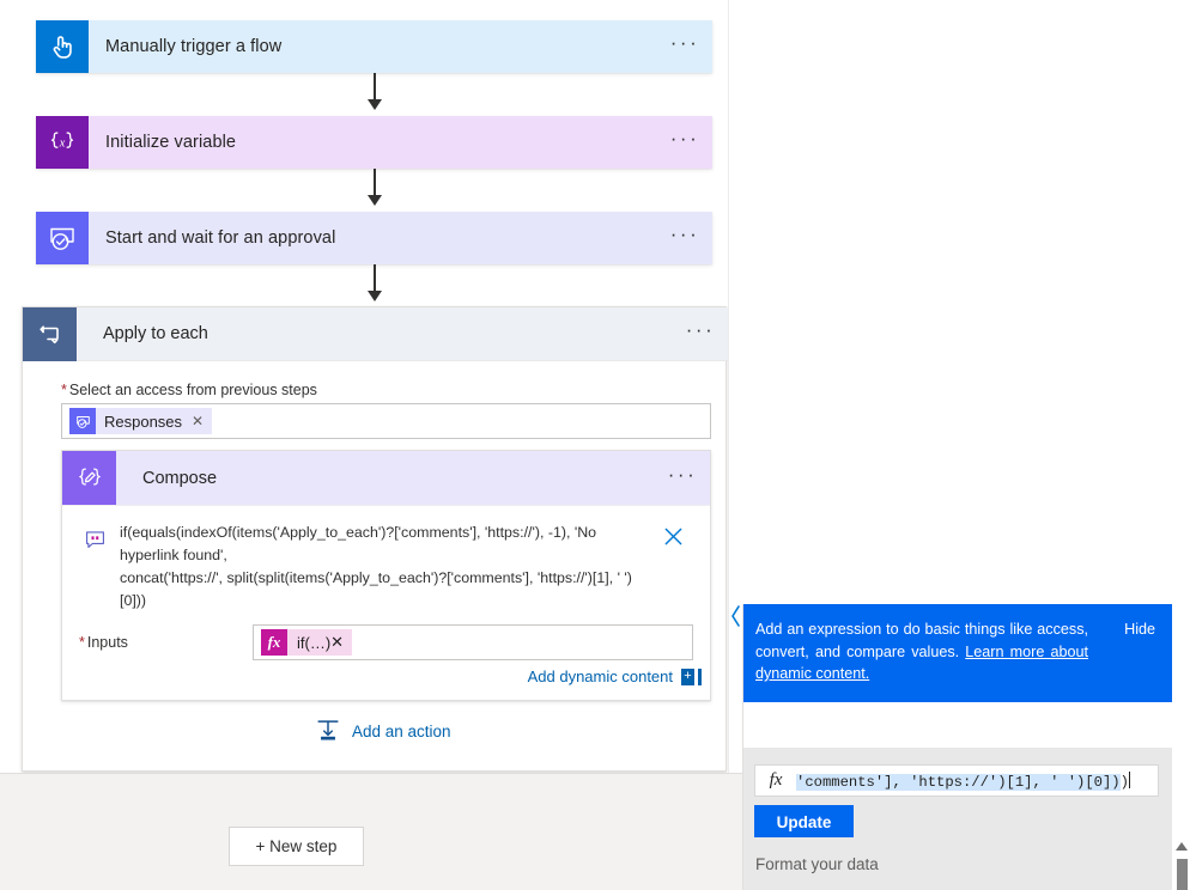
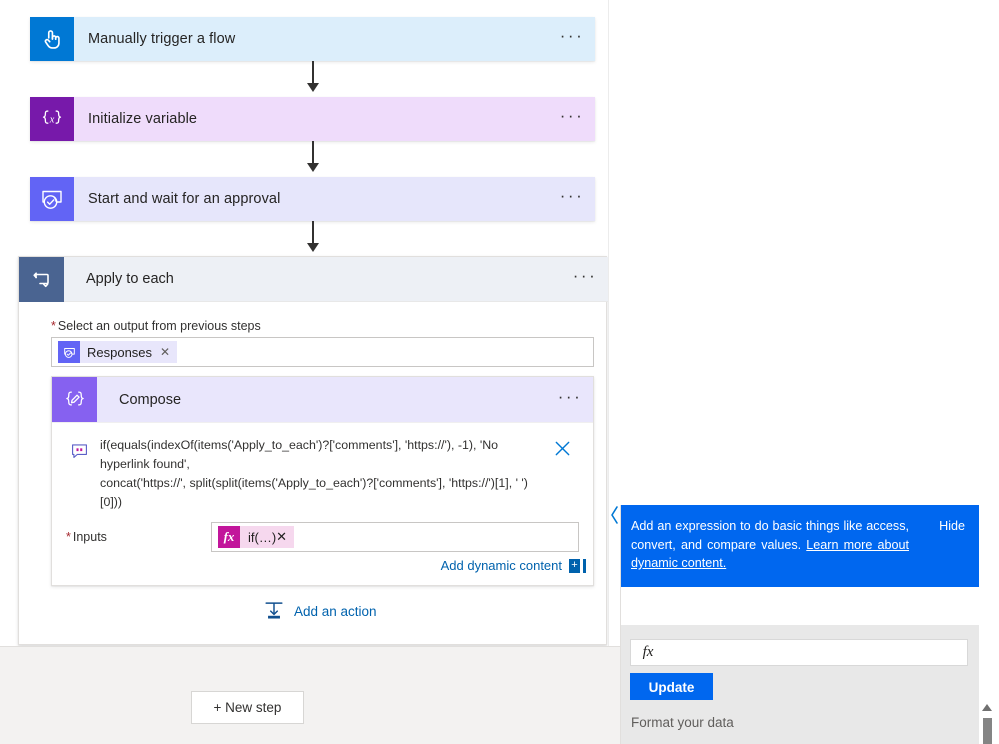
  Manually trigger a flow
  ···
  x
  Initialize variable
  ···
  Start and wait for an approval
  ···
  Apply to each
  ···
- * Select an access from previous steps
+ * Select an output from previous steps
  Responses
  ✕
  Compose
  ···
  if(equals(indexOf(items('Apply_to_each')?['comments'], 'https://'), -1), 'No hyperlink found',
  concat('https://', split(split(items('Apply_to_each')?['comments'], 'https://')[1], ' ')[0]))
  * Inputs
  fx
  if(…)
  ✕
  Add dynamic content
  +
  Add an action
  + New step
  Add an expression to do basic things like access, convert, and compare values. Learn more about dynamic content.
  Hide
  fx
- 'comments'], 'https://')[1], ' ')[0]))
  Update
  Format your data
